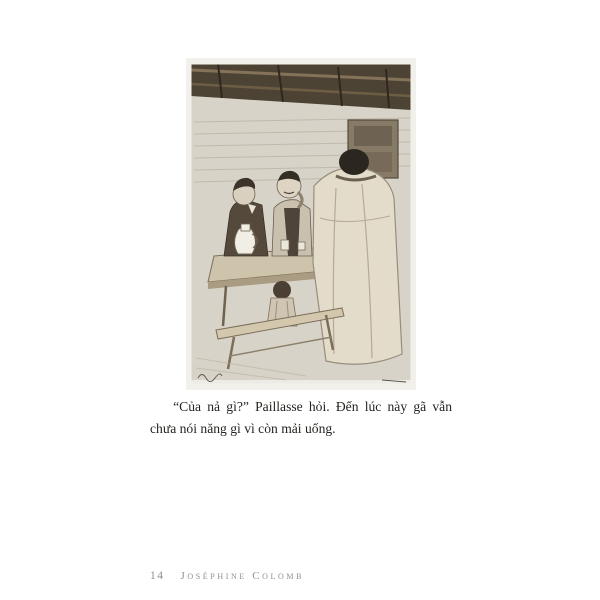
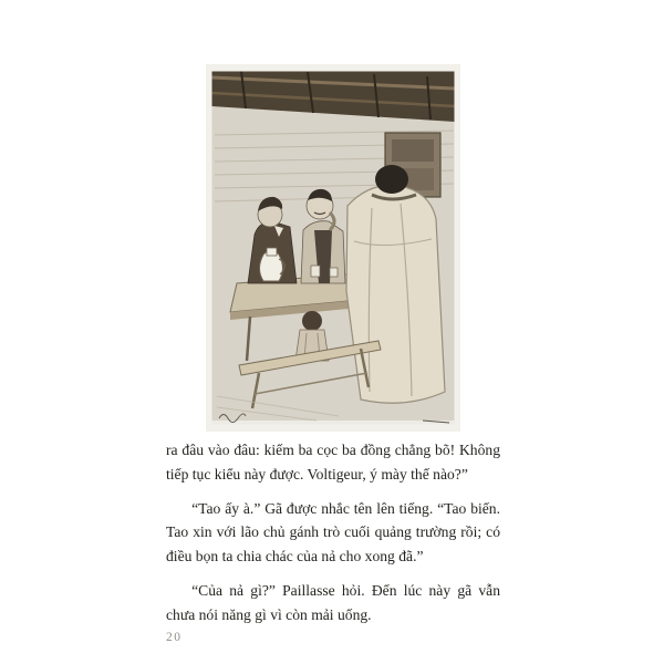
+ ra đâu vào đâu: kiếm ba cọc ba đồng chẳng bõ! Không tiếp tục kiểu này được. Voltigeur, ý mày thế nào?”
+ “Tao ấy à.” Gã được nhắc tên lên tiếng. “Tao biến. Tao xin với lão chủ gánh trò cuối quảng trường rồi; có điều bọn ta chia chác của nả cho xong đã.”
  “Của nả gì?” Paillasse hỏi. Đến lúc này gã vẫn chưa nói năng gì vì còn mải uống.
- 14
+ 20
- Joséphine Colomb
